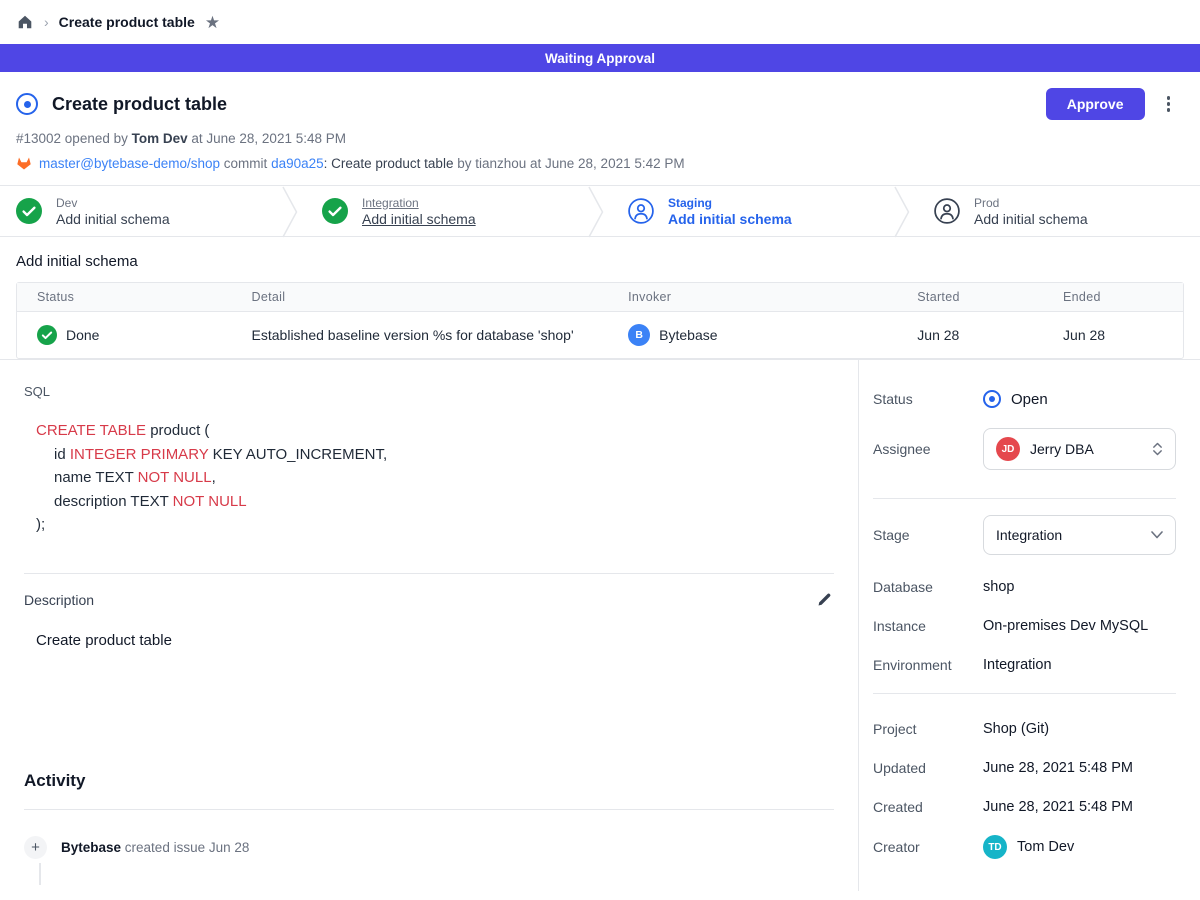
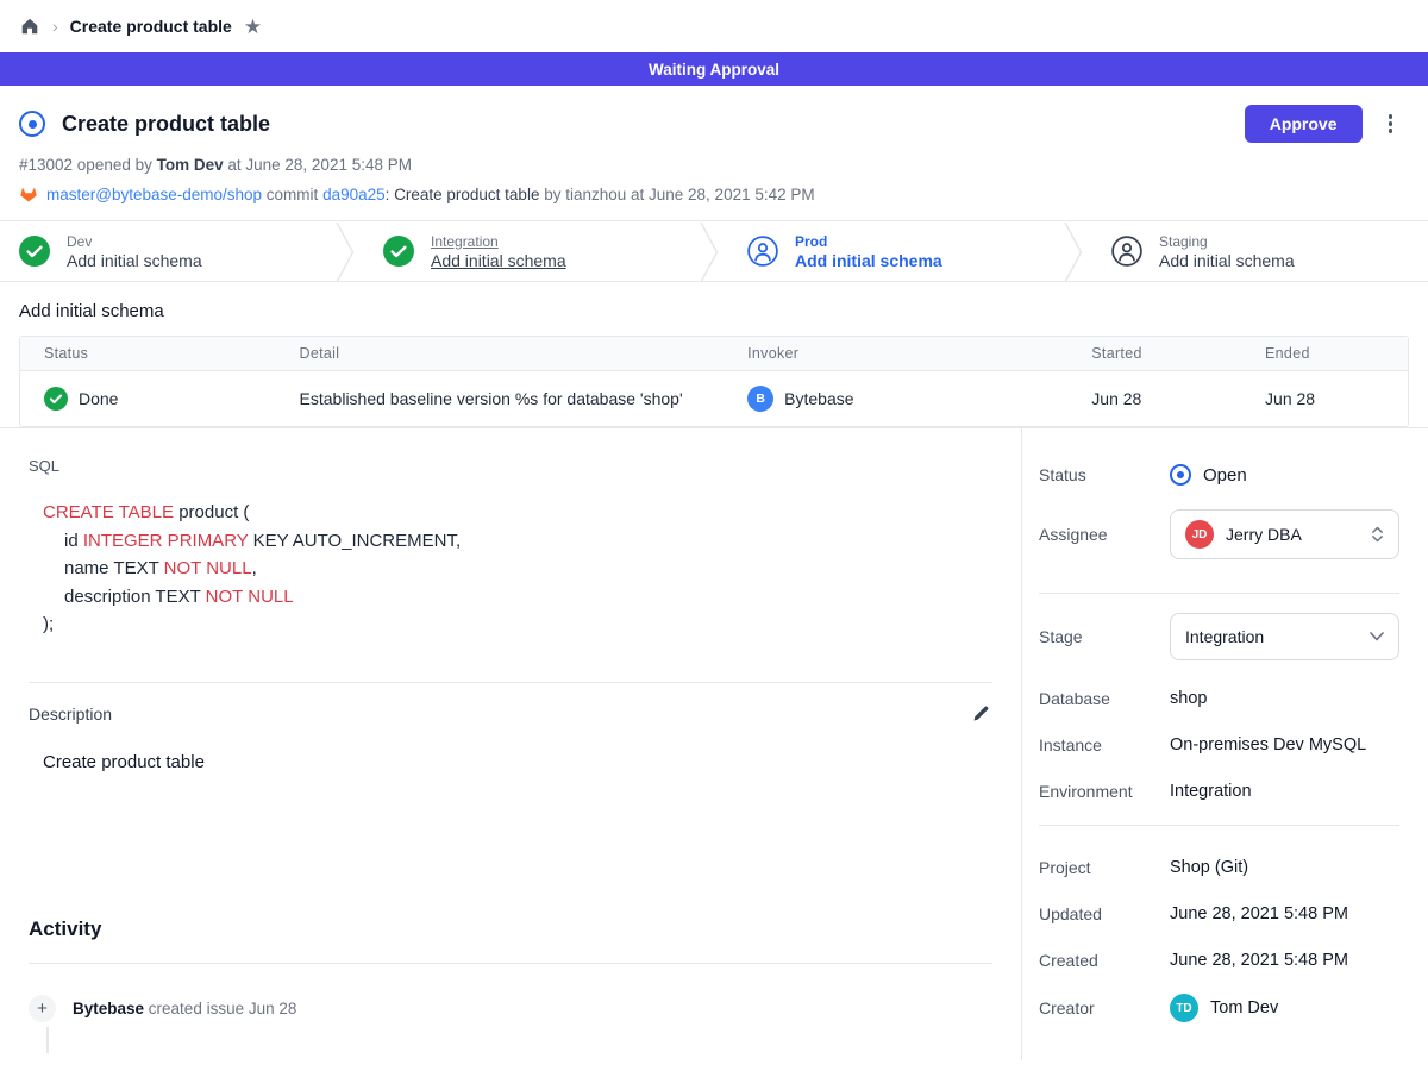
  ›
  Create product table
  ★
  Waiting Approval
  Create product table
  Approve
  #13002 opened by Tom Dev at June 28, 2021 5:48 PM
  master@bytebase-demo/shop commit da90a25: Create product table by tianzhou at June 28, 2021 5:42 PM
  Dev
  Add initial schema
  Integration
  Add initial schema
- Staging
+ Prod
  Add initial schema
- Prod
+ Staging
  Add initial schema
  Add initial schema
  Status
  Detail
  Invoker
  Started
  Ended
  Done
  Established baseline version %s for database 'shop'
  B
  Bytebase
  Jun 28
  Jun 28
  SQL
  CREATE TABLE product (
  id INTEGER PRIMARY KEY AUTO_INCREMENT,
  name TEXT NOT NULL,
  description TEXT NOT NULL
  );
  Description
  Create product table
  Activity
  +
  Bytebase created issue Jun 28
  Status
  Open
  Assignee
  JD
  Jerry DBA
  Stage
  Integration
  Database
  shop
  Instance
  On-premises Dev MySQL
  Environment
  Integration
  Project
  Shop (Git)
  Updated
  June 28, 2021 5:48 PM
  Created
  June 28, 2021 5:48 PM
  Creator
  TD
  Tom Dev
